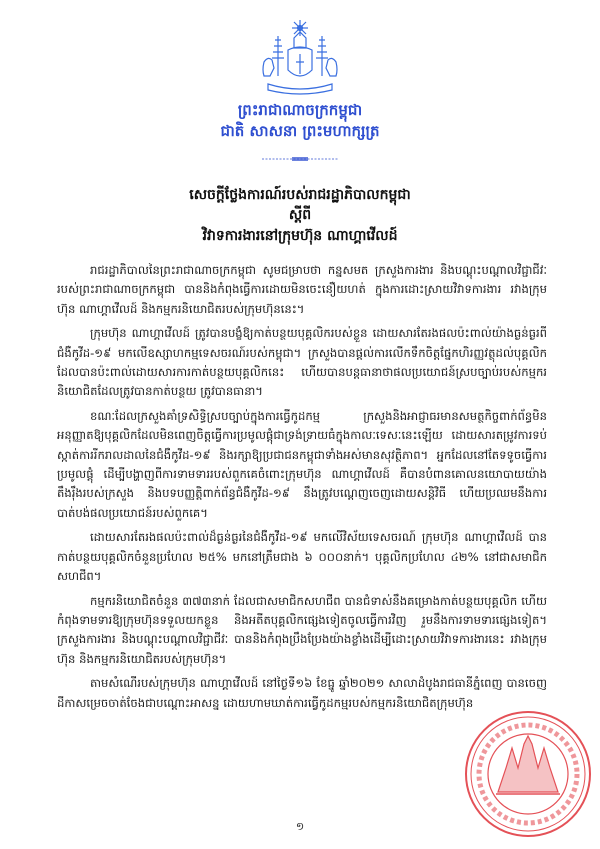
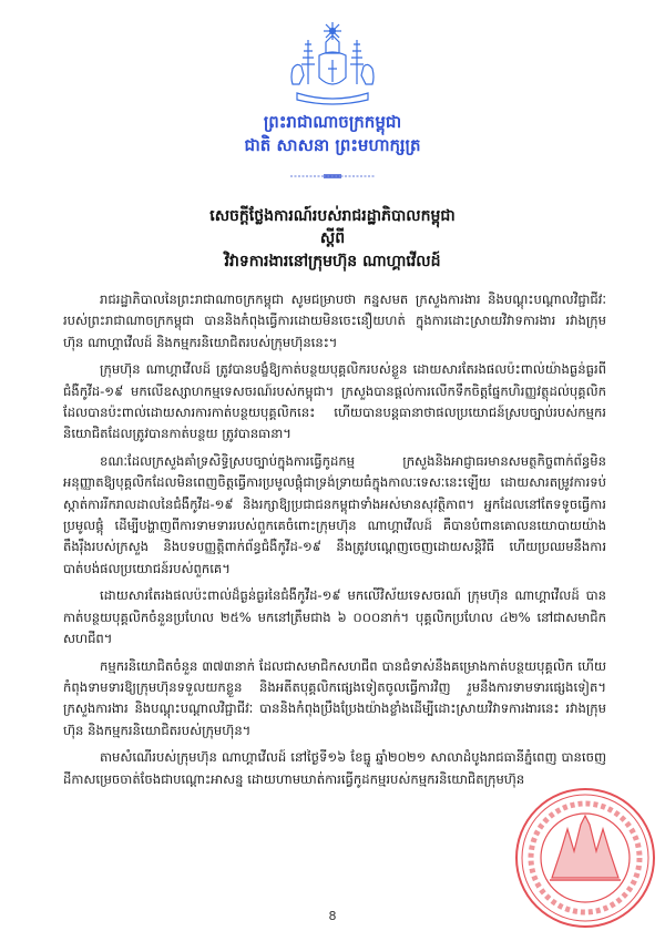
  ព្រះរាជាណាចក្រកម្ពុជា
  ជាតិ សាសនា ព្រះមហាក្សត្រ
  សេចក្តីថ្លែងការណ៍របស់រាជរដ្ឋាភិបាលកម្ពុជា
  ស្តីពី
  វិវាទការងារនៅក្រុមហ៊ុន ណាហ្គាវើលដ៍
  រាជរដ្ឋាភិបាលនៃព្រះរាជាណាចក្រកម្ពុជា សូមជម្រាបថា កន្នសមត ក្រសួងការងារ និងបណ្តុះបណ្តាលវិជ្ជាជីវៈរបស់ព្រះរាជាណាចក្រកម្ពុជា បាននិងកំពុងធ្វើការដោយមិនចេះនឿយហត់ ក្នុងការដោះស្រាយវិវាទការងារ រវាងក្រុមហ៊ុន ណាហ្គាវើលដ៍ និងកម្មករនិយោជិតរបស់ក្រុមហ៊ុននេះ។
  ក្រុមហ៊ុន ណាហ្គាវើលដ៍ ត្រូវបានបង្ខំឱ្យកាត់បន្ថយបុគ្គលិករបស់ខ្លួន ដោយសារតែរងផលប៉ះពាល់យ៉ាងធ្ងន់ធ្ងរពីជំងឺកូវីដ-១៩ មកលើឧស្សាហកម្មទេសចរណ៍របស់កម្ពុជា។ ក្រសួងបានផ្តល់ការលើកទឹកចិត្តផ្នែកហិរញ្ញវត្ថុដល់បុគ្គលិកដែលបានប៉ះពាល់ដោយសារការកាត់បន្ថយបុគ្គលិកនេះ ហើយបានបន្តធានាថាផលប្រយោជន៍ស្របច្បាប់របស់កម្មករនិយោជិតដែលត្រូវបានកាត់បន្ថយ ត្រូវបានធានា។
  ខណៈដែលក្រសួងគាំទ្រសិទ្ធិស្របច្បាប់ក្នុងការធ្វើកូដកម្ម ក្រសួងនិងអាជ្ញាធរមានសមត្ថកិច្ចពាក់ព័ន្ធមិនអនុញ្ញាតឱ្យបុគ្គលិកដែលមិនពេញចិត្តធ្វើការប្រមូលផ្តុំជាទ្រង់ទ្រាយធំក្នុងកាលៈទេសៈនេះឡើយ ដោយសារតម្រូវការទប់ស្កាត់ការរីករាលដាលនៃជំងឺកូវីដ-១៩ និងរក្សាឱ្យប្រជាជនកម្ពុជាទាំងអស់មានសុវត្ថិភាព។ អ្នកដែលនៅតែទទូចធ្វើការប្រមូលផ្តុំ ដើម្បីបង្ហាញពីការទាមទាររបស់ពួកគេចំពោះក្រុមហ៊ុន ណាហ្គាវើលដ៍ គឺបានបំពានគោលនយោបាយយ៉ាងតឹងរ៉ឹងរបស់ក្រសួង និងបទបញ្ញត្តិពាក់ព័ន្ធជំងឺកូវីដ-១៩ នឹងត្រូវបណ្តេញចេញដោយសន្តិវិធី ហើយប្រឈមនឹងការបាត់បង់ផលប្រយោជន៍របស់ពួកគេ។
  ដោយសារតែរងផលប៉ះពាល់ដ៏ធ្ងន់ធ្ងរនៃជំងឺកូវីដ-១៩ មកលើវិស័យទេសចរណ៍ ក្រុមហ៊ុន ណាហ្គាវើលដ៍ បានកាត់បន្ថយបុគ្គលិកចំនួនប្រហែល ២៥% មកនៅត្រឹមជាង ៦ ០០០នាក់។ បុគ្គលិកប្រហែល ៤២% នៅជាសមាជិកសហជីព។
  កម្មករនិយោជិតចំនួន ៣៧៣នាក់ ដែលជាសមាជិកសហជីព បានជំទាស់នឹងគម្រោងកាត់បន្ថយបុគ្គលិក ហើយកំពុងទាមទារឱ្យក្រុមហ៊ុនទទួលយកខ្លួន និងអតីតបុគ្គលិកផ្សេងទៀតចូលធ្វើការវិញ រួមនឹងការទាមទារផ្សេងទៀត។ ក្រសួងការងារ និងបណ្តុះបណ្តាលវិជ្ជាជីវៈ បាននិងកំពុងប្រឹងប្រែងយ៉ាងខ្លាំងដើម្បីដោះស្រាយវិវាទការងារនេះ រវាងក្រុមហ៊ុន និងកម្មករនិយោជិតរបស់ក្រុមហ៊ុន។
  តាមសំណើរបស់ក្រុមហ៊ុន ណាហ្គាវើលដ៍ នៅថ្ងៃទី១៦ ខែធ្នូ ឆ្នាំ២០២១ សាលាដំបូងរាជធានីភ្នំពេញ បានចេញដីកាសម្រេចចាត់ចែងជាបណ្តោះអាសន្ន ដោយហាមឃាត់ការធ្វើកូដកម្មរបស់កម្មករនិយោជិតក្រុមហ៊ុន
- ១
+ 8
